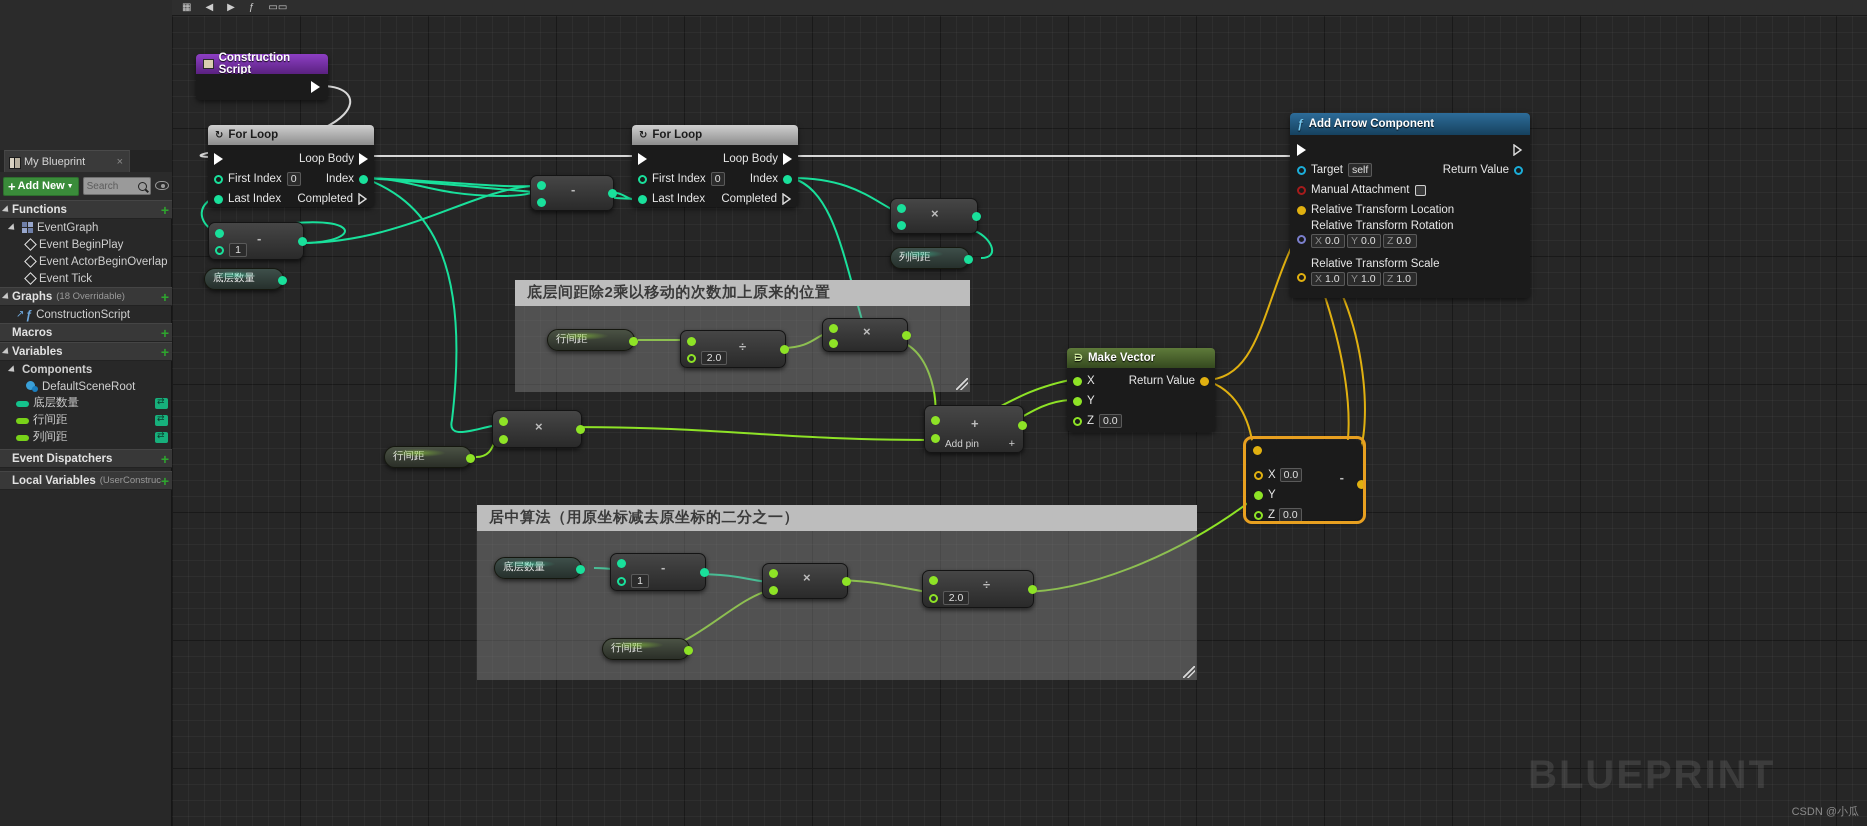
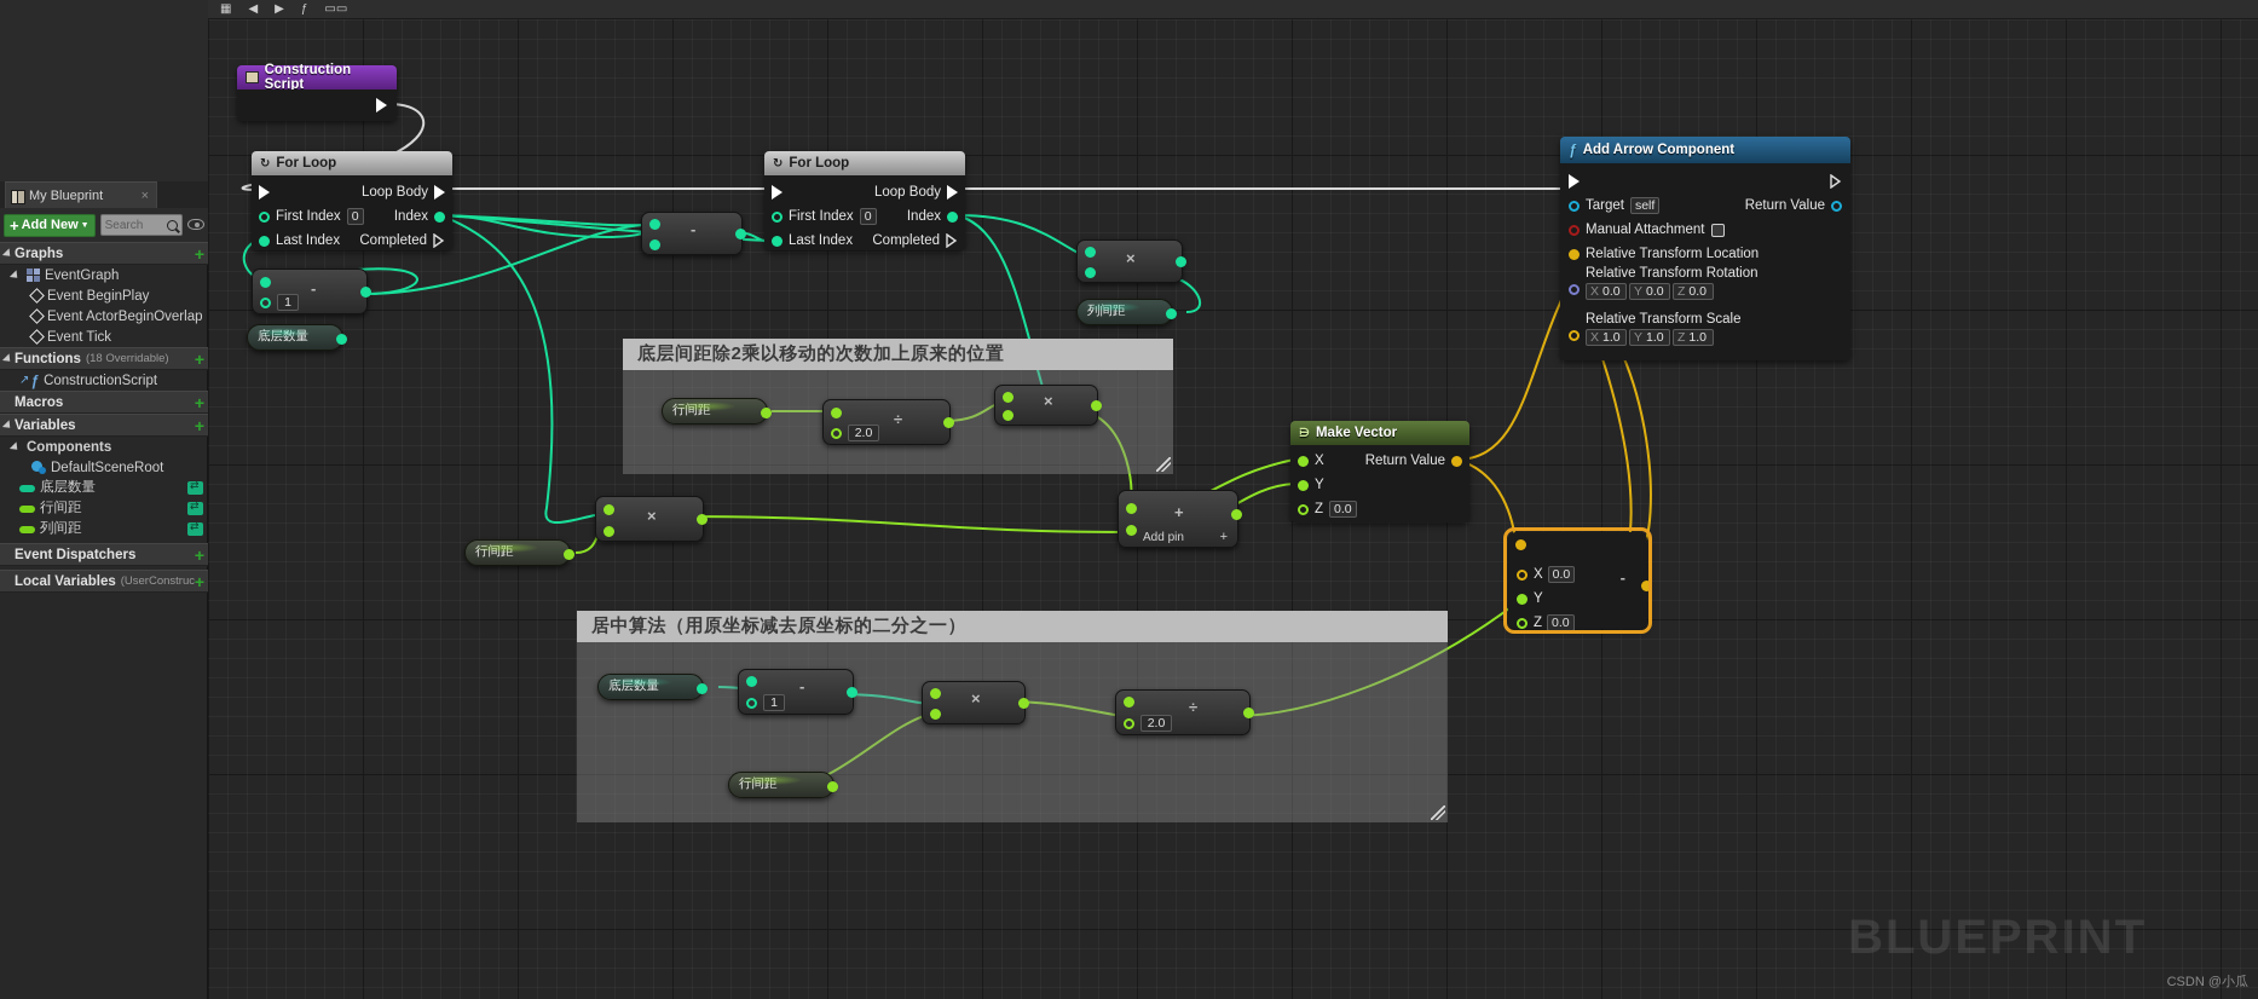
  My Blueprint
  ×
  +
  Add New
  Search
- Functions
+ Graphs
  +
  EventGraph
  Event BeginPlay
  Event ActorBeginOverlap
  Event Tick
- Graphs
+ Functions
  (18 Overridable)
  +
  ↗
  ƒ
  ConstructionScript
  Macros
  +
  Variables
  +
  Components
  DefaultSceneRoot
  底层数量
  行间距
  列间距
  Event Dispatchers
  +
  Local Variables
  (UserConstruc
  +
  ▦
  ◀
  ▶
  ƒ
  ▭▭
  底层间距除2乘以移动的次数加上原来的位置
  居中算法（用原坐标减去原坐标的二分之一）
  Construction Script
  ↻
  For Loop
  Loop Body
  First Index
  0
  Index
  Last Index
  Completed
  ↻
  For Loop
  Loop Body
  First Index
  0
  Index
  Last Index
  Completed
  ƒ
  Add Arrow Component
  Target
  self
  Return Value
  Manual Attachment
  Relative Transform Location
  Relative Transform Rotation
  X 0.0
  Y 0.0
  Z 0.0
  Relative Transform Scale
  X 1.0
  Y 1.0
  Z 1.0
  ⋻
  Make Vector
  X
  Return Value
  Y
  Z
  0.0
  X
  0.0
  Y
  Z
  0.0
  -
  +
  Add pin
  +
  1
  -
  -
  ×
  2.0
  ÷
  ×
  ×
  1
  -
  ×
  2.0
  ÷
  BLUEPRINT
  CSDN @小瓜
